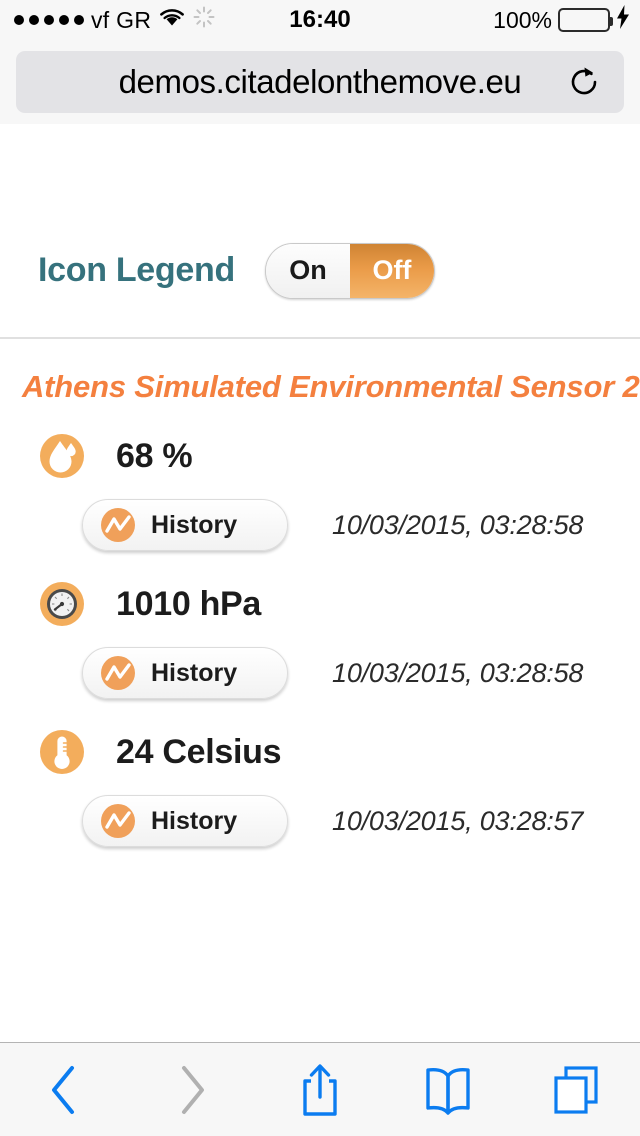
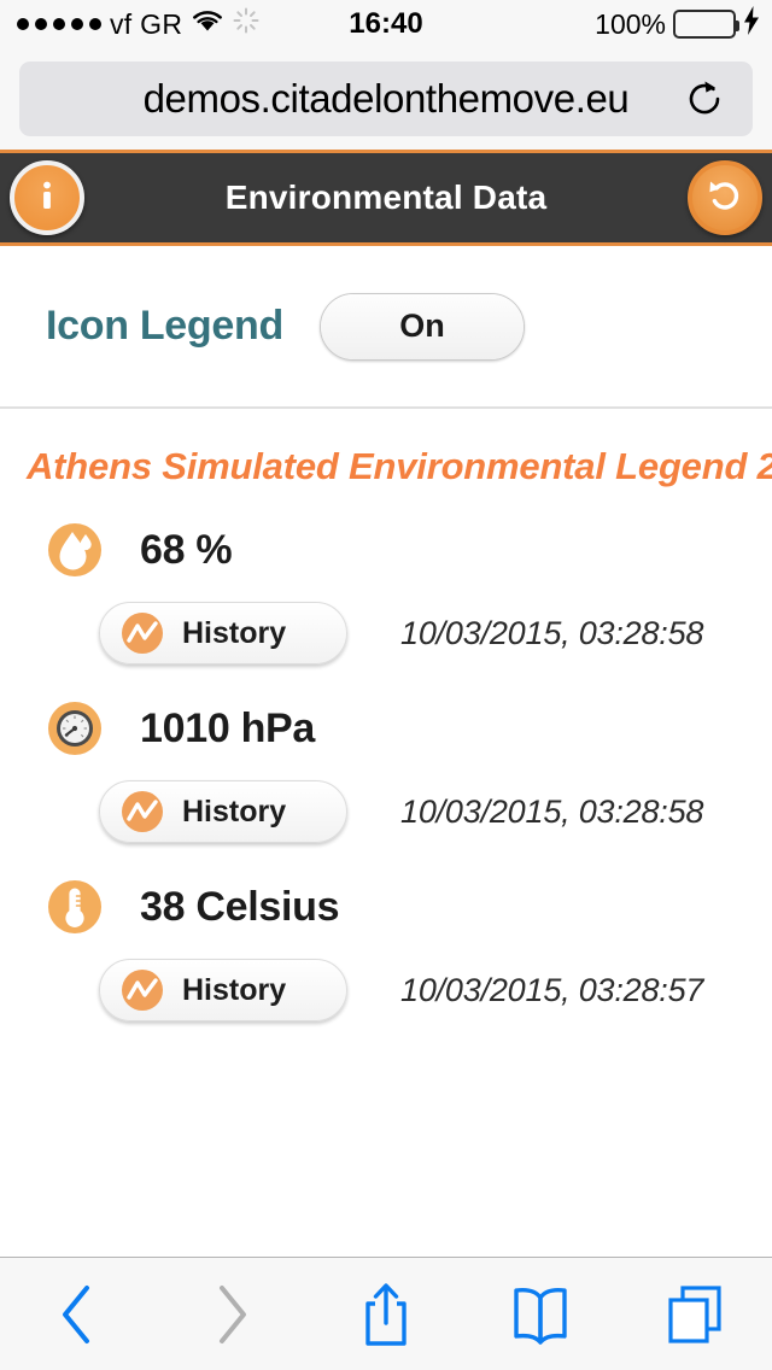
  vf GR
  16:40
  100%
  demos.citadelonthemove.eu
+ Environmental Data
  Icon Legend
  On
- Off
- Athens Simulated Environmental Sensor 2
+ Athens Simulated Environmental Legend 2
  68 %
  History
  10/03/2015, 03:28:58
  1010 hPa
  History
  10/03/2015, 03:28:58
- 24 Celsius
+ 38 Celsius
  History
  10/03/2015, 03:28:57
